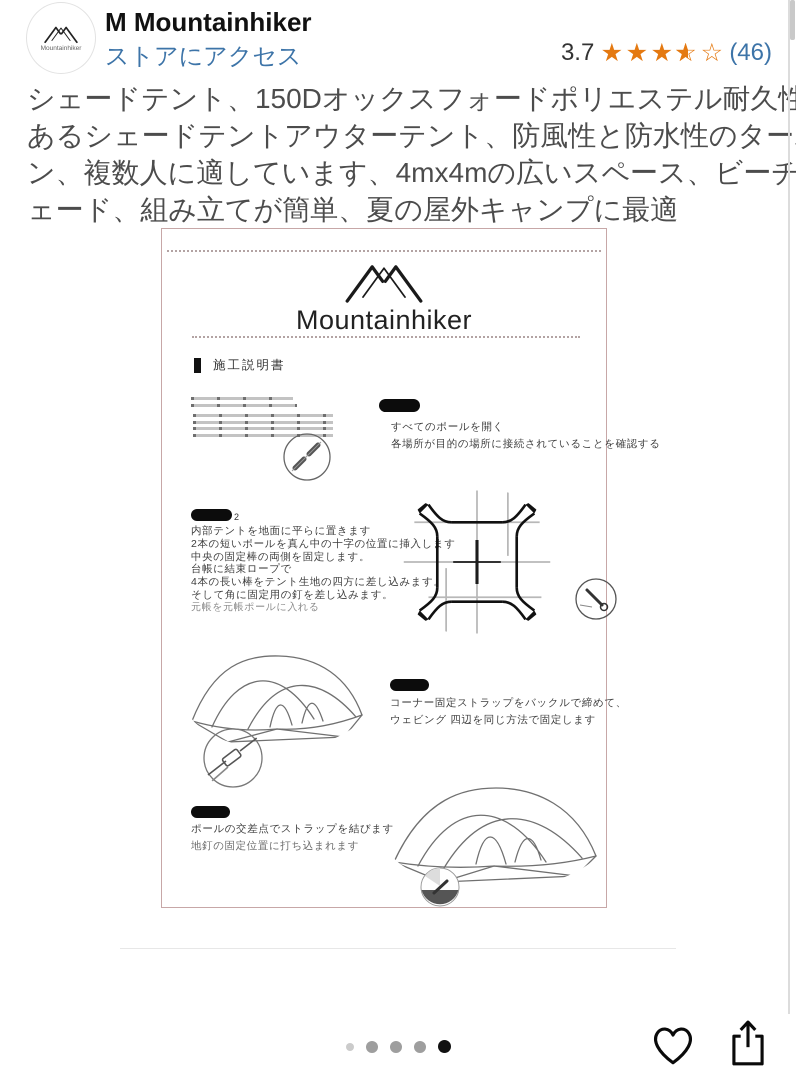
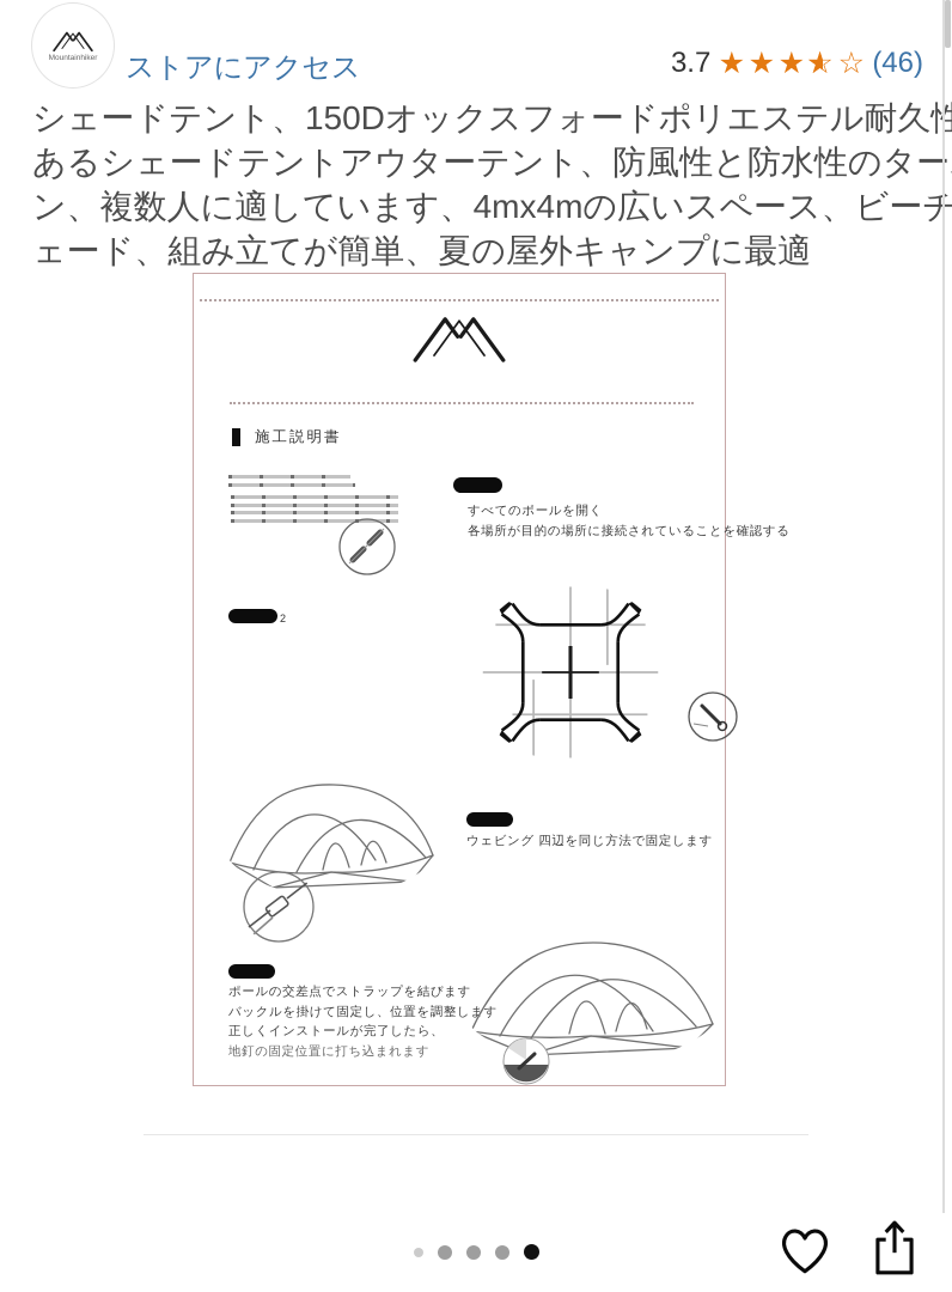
- M Mountainhiker
  ストアにアクセス
  3.7
  ★
  ★
  ★
  ☆
  ★
  ☆
  (46)
  シェードテント、150Dオックスフォードポリエステル耐久性
  あるシェードテントアウターテント、防風性と防水性のター
  ン、複数人に適しています、4mx4mの広いスペース、ビーチ
  ェード、組み立てが簡単、夏の屋外キャンプに最適
- Mountainhiker
  施工説明書
  すべてのポールを開く
  各場所が目的の場所に接続されていることを確認する
  2
- 内部テントを地面に平らに置きます
- 2本の短いポールを真ん中の十字の位置に挿入します
- 中央の固定棒の両側を固定します。
- 台帳に結束ロープで
- 4本の長い棒をテント生地の四方に差し込みます。
- そして角に固定用の釘を差し込みます。
- 元帳を元帳ポールに入れる
- コーナー固定ストラップをバックルで締めて、
  ウェビング 四辺を同じ方法で固定します
  ポールの交差点でストラップを結びます
+ バックルを掛けて固定し、位置を調整します
+ 正しくインストールが完了したら、
  地釘の固定位置に打ち込まれます
